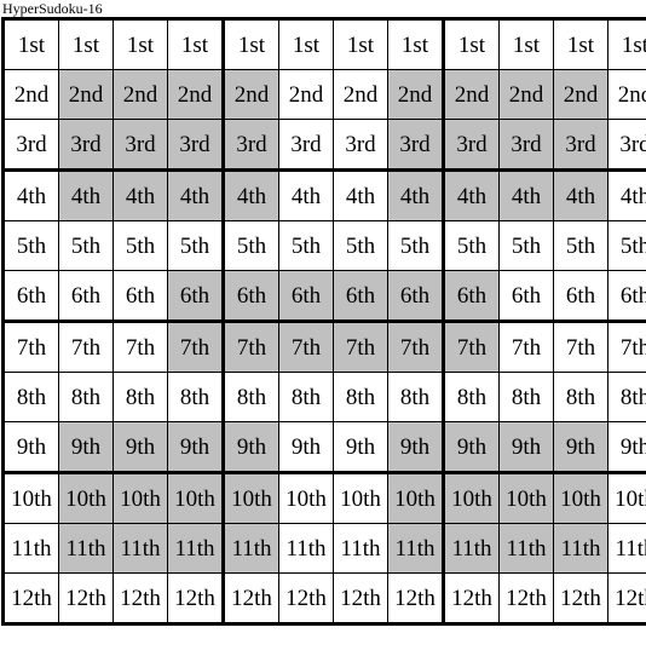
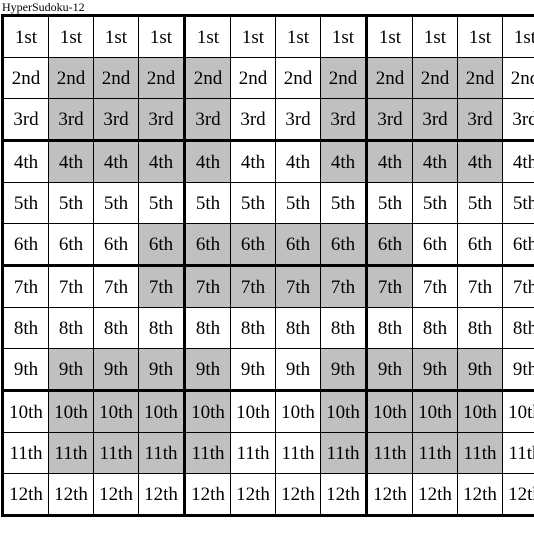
- HyperSudoku-16
+ HyperSudoku-12
  1st	1st	1st	1st	1st	1st	1st	1st	1st	1st	1st	1st
  2nd	2nd	2nd	2nd	2nd	2nd	2nd	2nd	2nd	2nd	2nd	2n
  3rd	3rd	3rd	3rd	3rd	3rd	3rd	3rd	3rd	3rd	3rd	3rd
  4th	4th	4th	4th	4th	4th	4th	4th	4th	4th	4th	4th
  5th	5th	5th	5th	5th	5th	5th	5th	5th	5th	5th	5th
  6th	6th	6th	6th	6th	6th	6th	6th	6th	6th	6th	6th
  7th	7th	7th	7th	7th	7th	7th	7th	7th	7th	7th	7th
  8th	8th	8th	8th	8th	8th	8th	8th	8th	8th	8th	8th
  9th	9th	9th	9th	9th	9th	9th	9th	9th	9th	9th	9th
  10th	10th	10th	10th	10th	10th	10th	10th	10th	10th	10th	10t
  11th	11th	11th	11th	11th	11th	11th	11th	11th	11th	11th	11t
  12th	12th	12th	12th	12th	12th	12th	12th	12th	12th	12th	12t
